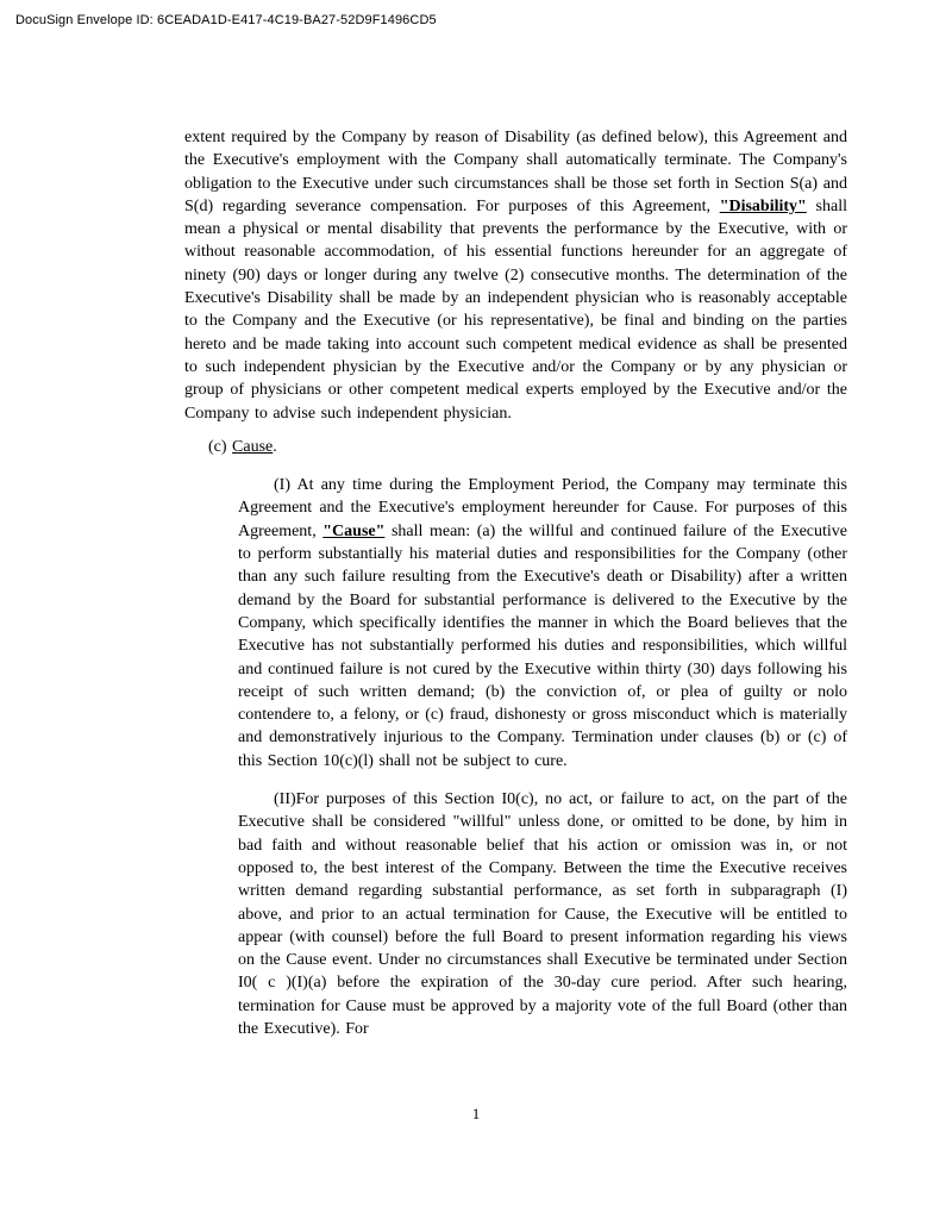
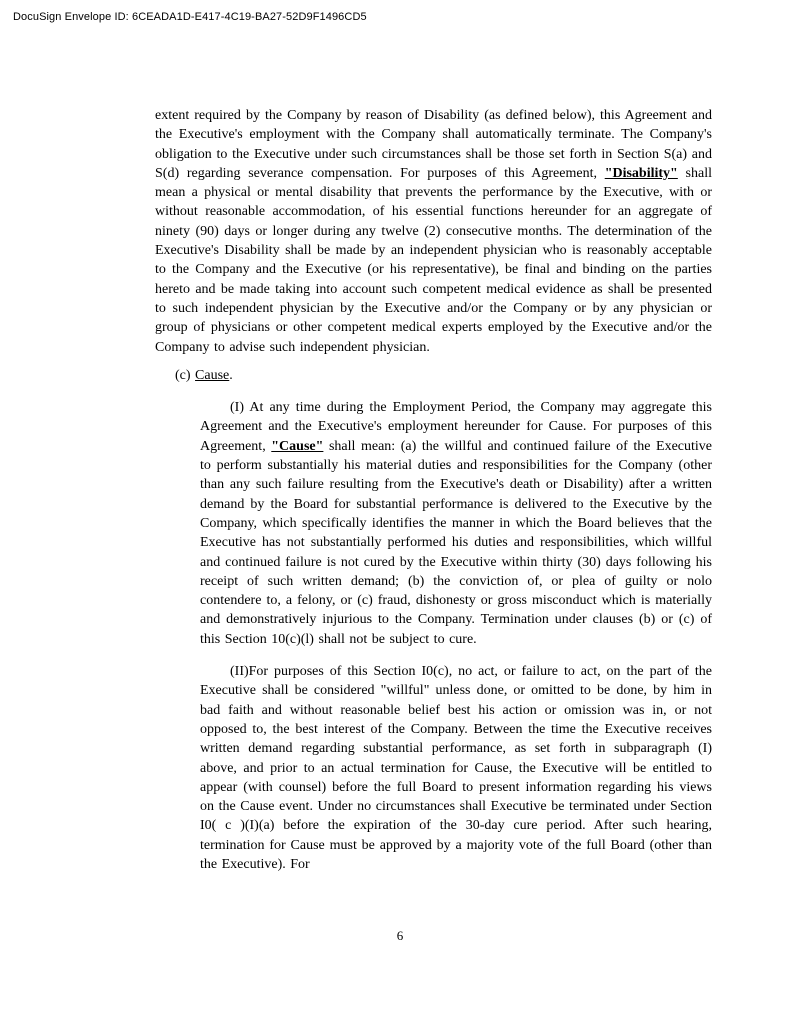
  DocuSign Envelope ID: 6CEADA1D-E417-4C19-BA27-52D9F1496CD5
  extent required by the Company by reason of Disability (as defined below), this Agreement and the Executive's employment with the Company shall automatically terminate. The Company's obligation to the Executive under such circumstances shall be those set forth in Section S(a) and S(d) regarding severance compensation. For purposes of this Agreement, "Disability" shall mean a physical or mental disability that prevents the performance by the Executive, with or without reasonable accommodation, of his essential functions hereunder for an aggregate of ninety (90) days or longer during any twelve (2) consecutive months. The determination of the Executive's Disability shall be made by an independent physician who is reasonably acceptable to the Company and the Executive (or his representative), be final and binding on the parties hereto and be made taking into account such competent medical evidence as shall be presented to such independent physician by the Executive and/or the Company or by any physician or group of physicians or other competent medical experts employed by the Executive and/or the Company to advise such independent physician.
  (c) Cause.
- (I) At any time during the Employment Period, the Company may terminate this Agreement and the Executive's employment hereunder for Cause. For purposes of this Agreement, "Cause" shall mean: (a) the willful and continued failure of the Executive to perform substantially his material duties and responsibilities for the Company (other than any such failure resulting from the Executive's death or Disability) after a written demand by the Board for substantial performance is delivered to the Executive by the Company, which specifically identifies the manner in which the Board believes that the Executive has not substantially performed his duties and responsibilities, which willful and continued failure is not cured by the Executive within thirty (30) days following his receipt of such written demand; (b) the conviction of, or plea of guilty or nolo contendere to, a felony, or (c) fraud, dishonesty or gross misconduct which is materially and demonstratively injurious to the Company. Termination under clauses (b) or (c) of this Section 10(c)(l) shall not be subject to cure.
+ (I) At any time during the Employment Period, the Company may aggregate this Agreement and the Executive's employment hereunder for Cause. For purposes of this Agreement, "Cause" shall mean: (a) the willful and continued failure of the Executive to perform substantially his material duties and responsibilities for the Company (other than any such failure resulting from the Executive's death or Disability) after a written demand by the Board for substantial performance is delivered to the Executive by the Company, which specifically identifies the manner in which the Board believes that the Executive has not substantially performed his duties and responsibilities, which willful and continued failure is not cured by the Executive within thirty (30) days following his receipt of such written demand; (b) the conviction of, or plea of guilty or nolo contendere to, a felony, or (c) fraud, dishonesty or gross misconduct which is materially and demonstratively injurious to the Company. Termination under clauses (b) or (c) of this Section 10(c)(l) shall not be subject to cure.
- (II)For purposes of this Section I0(c), no act, or failure to act, on the part of the Executive shall be considered "willful" unless done, or omitted to be done, by him in bad faith and without reasonable belief that his action or omission was in, or not opposed to, the best interest of the Company. Between the time the Executive receives written demand regarding substantial performance, as set forth in subparagraph (I) above, and prior to an actual termination for Cause, the Executive will be entitled to appear (with counsel) before the full Board to present information regarding his views on the Cause event. Under no circumstances shall Executive be terminated under Section I0( c )(I)(a) before the expiration of the 30-day cure period. After such hearing, termination for Cause must be approved by a majority vote of the full Board (other than the Executive). For
+ (II)For purposes of this Section I0(c), no act, or failure to act, on the part of the Executive shall be considered "willful" unless done, or omitted to be done, by him in bad faith and without reasonable belief best his action or omission was in, or not opposed to, the best interest of the Company. Between the time the Executive receives written demand regarding substantial performance, as set forth in subparagraph (I) above, and prior to an actual termination for Cause, the Executive will be entitled to appear (with counsel) before the full Board to present information regarding his views on the Cause event. Under no circumstances shall Executive be terminated under Section I0( c )(I)(a) before the expiration of the 30-day cure period. After such hearing, termination for Cause must be approved by a majority vote of the full Board (other than the Executive). For
- 1
+ 6
